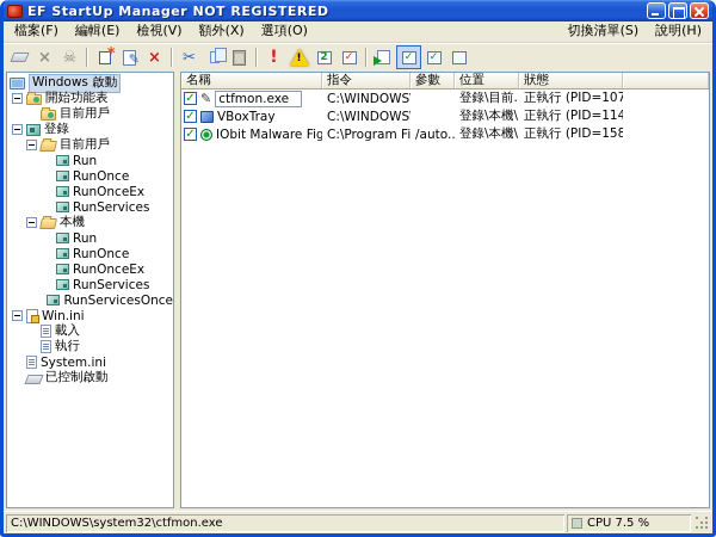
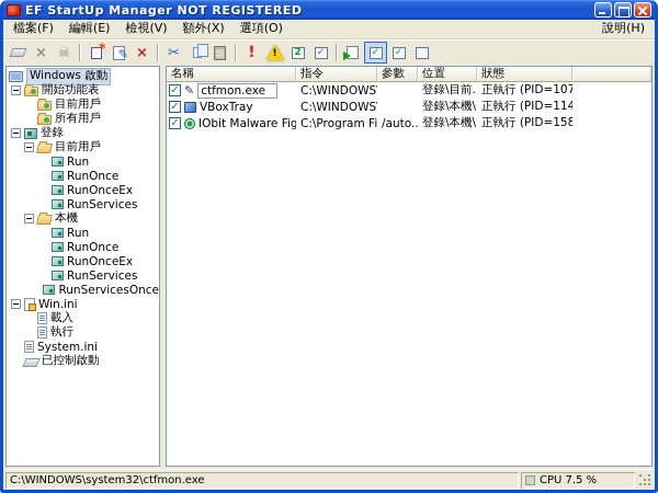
  EF StartUp Manager NOT REGISTERED
  檔案(F)
  編輯(E)
  檢視(V)
  額外(X)
  選項(O)
- 切換清單(S)
  說明(H)
  ×
  ☠
  *
  ✎
  ×
  ✂
  !
  !
  2
  ✓
  ✓
  ✓
  Windows 啟動
  開始功能表
  目前用戶
+ 所有用戶
  登錄
  目前用戶
  Run
  RunOnce
  RunOnceEx
  RunServices
  本機
  Run
  RunOnce
  RunOnceEx
  RunServices
  RunServicesOnce
  Win.ini
  載入
  執行
  System.ini
  已控制啟動
  名稱
  指令
  參數
  位置
  狀態
  ✓
  ✎
  ctfmon.exe
  登錄\目前.
  正執行 (PID=107
  ✓
  VBoxTray
  正執行 (PID=114
  ✓
  IObit Malware Fig
  C:\Program Fi
  /auto..
  正執行 (PID=158
  C:\WINDOWS\system32\ctfmon.exe
  CPU 7.5 %
